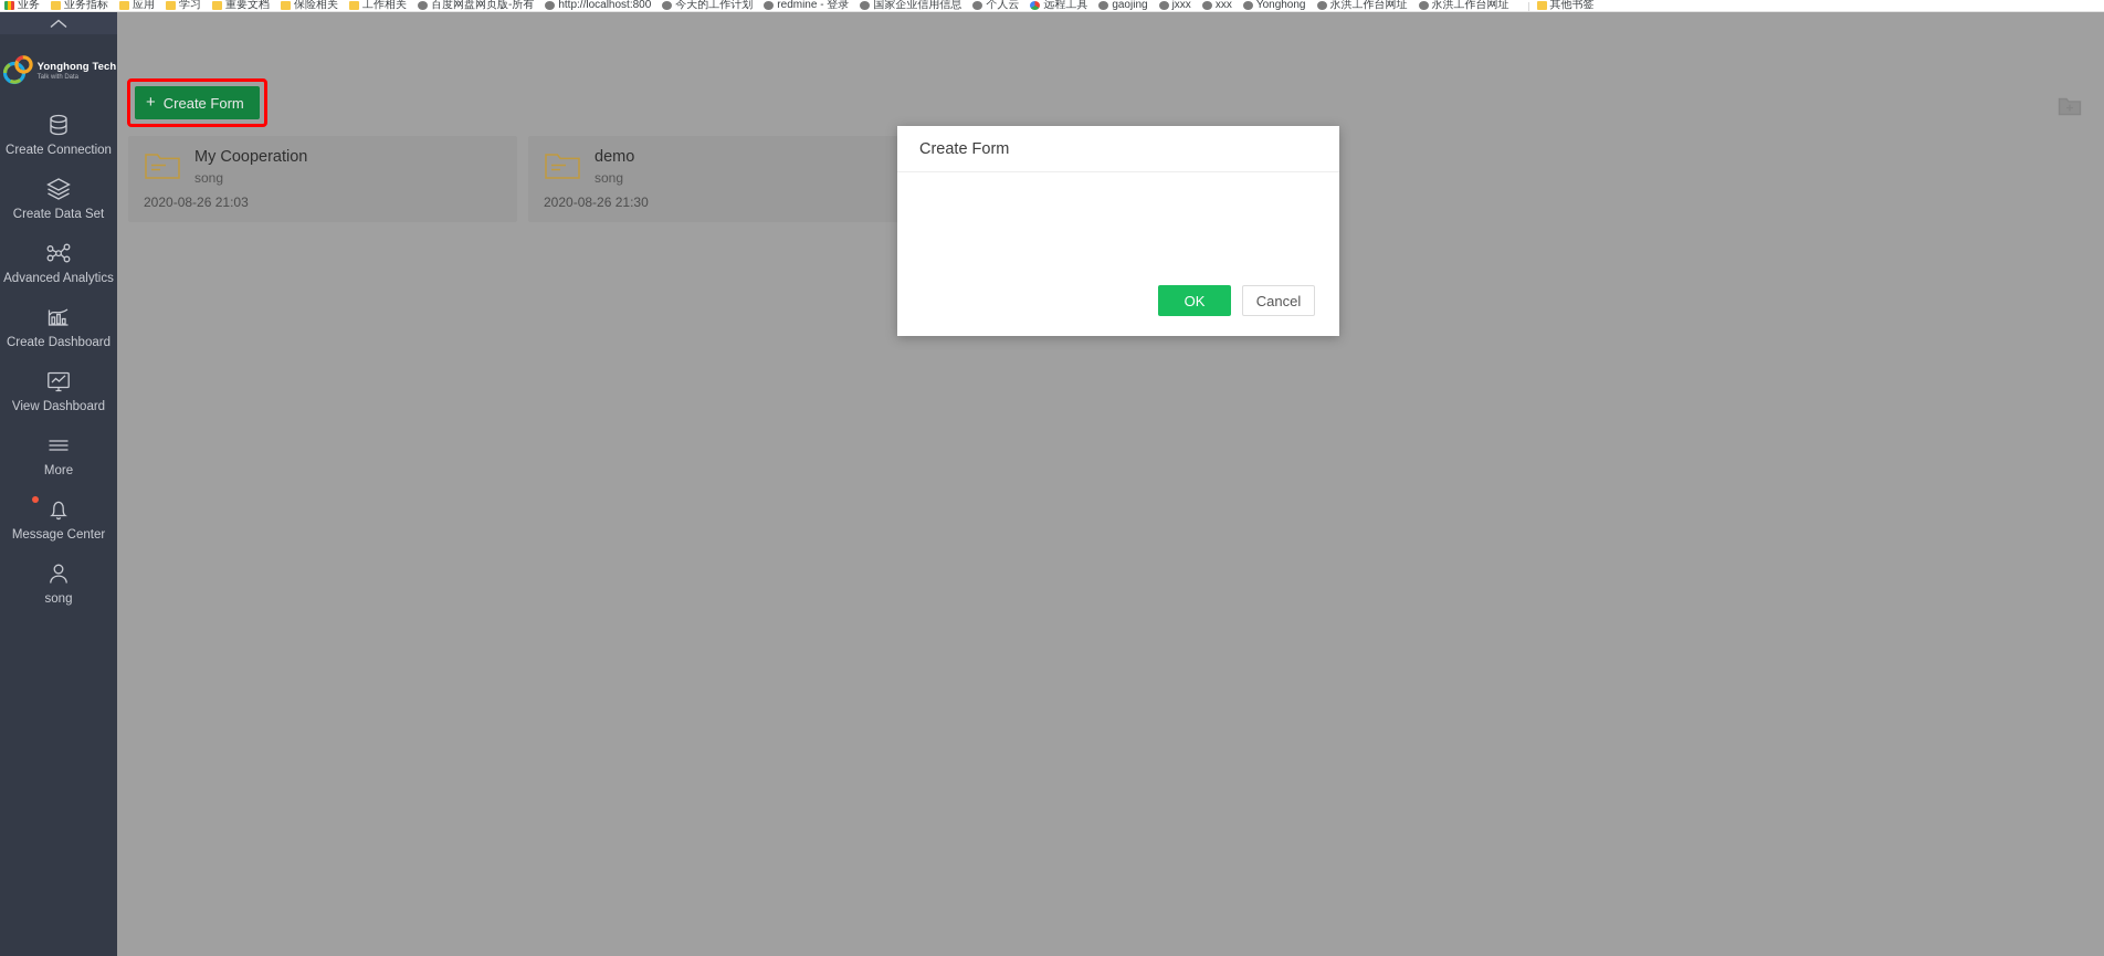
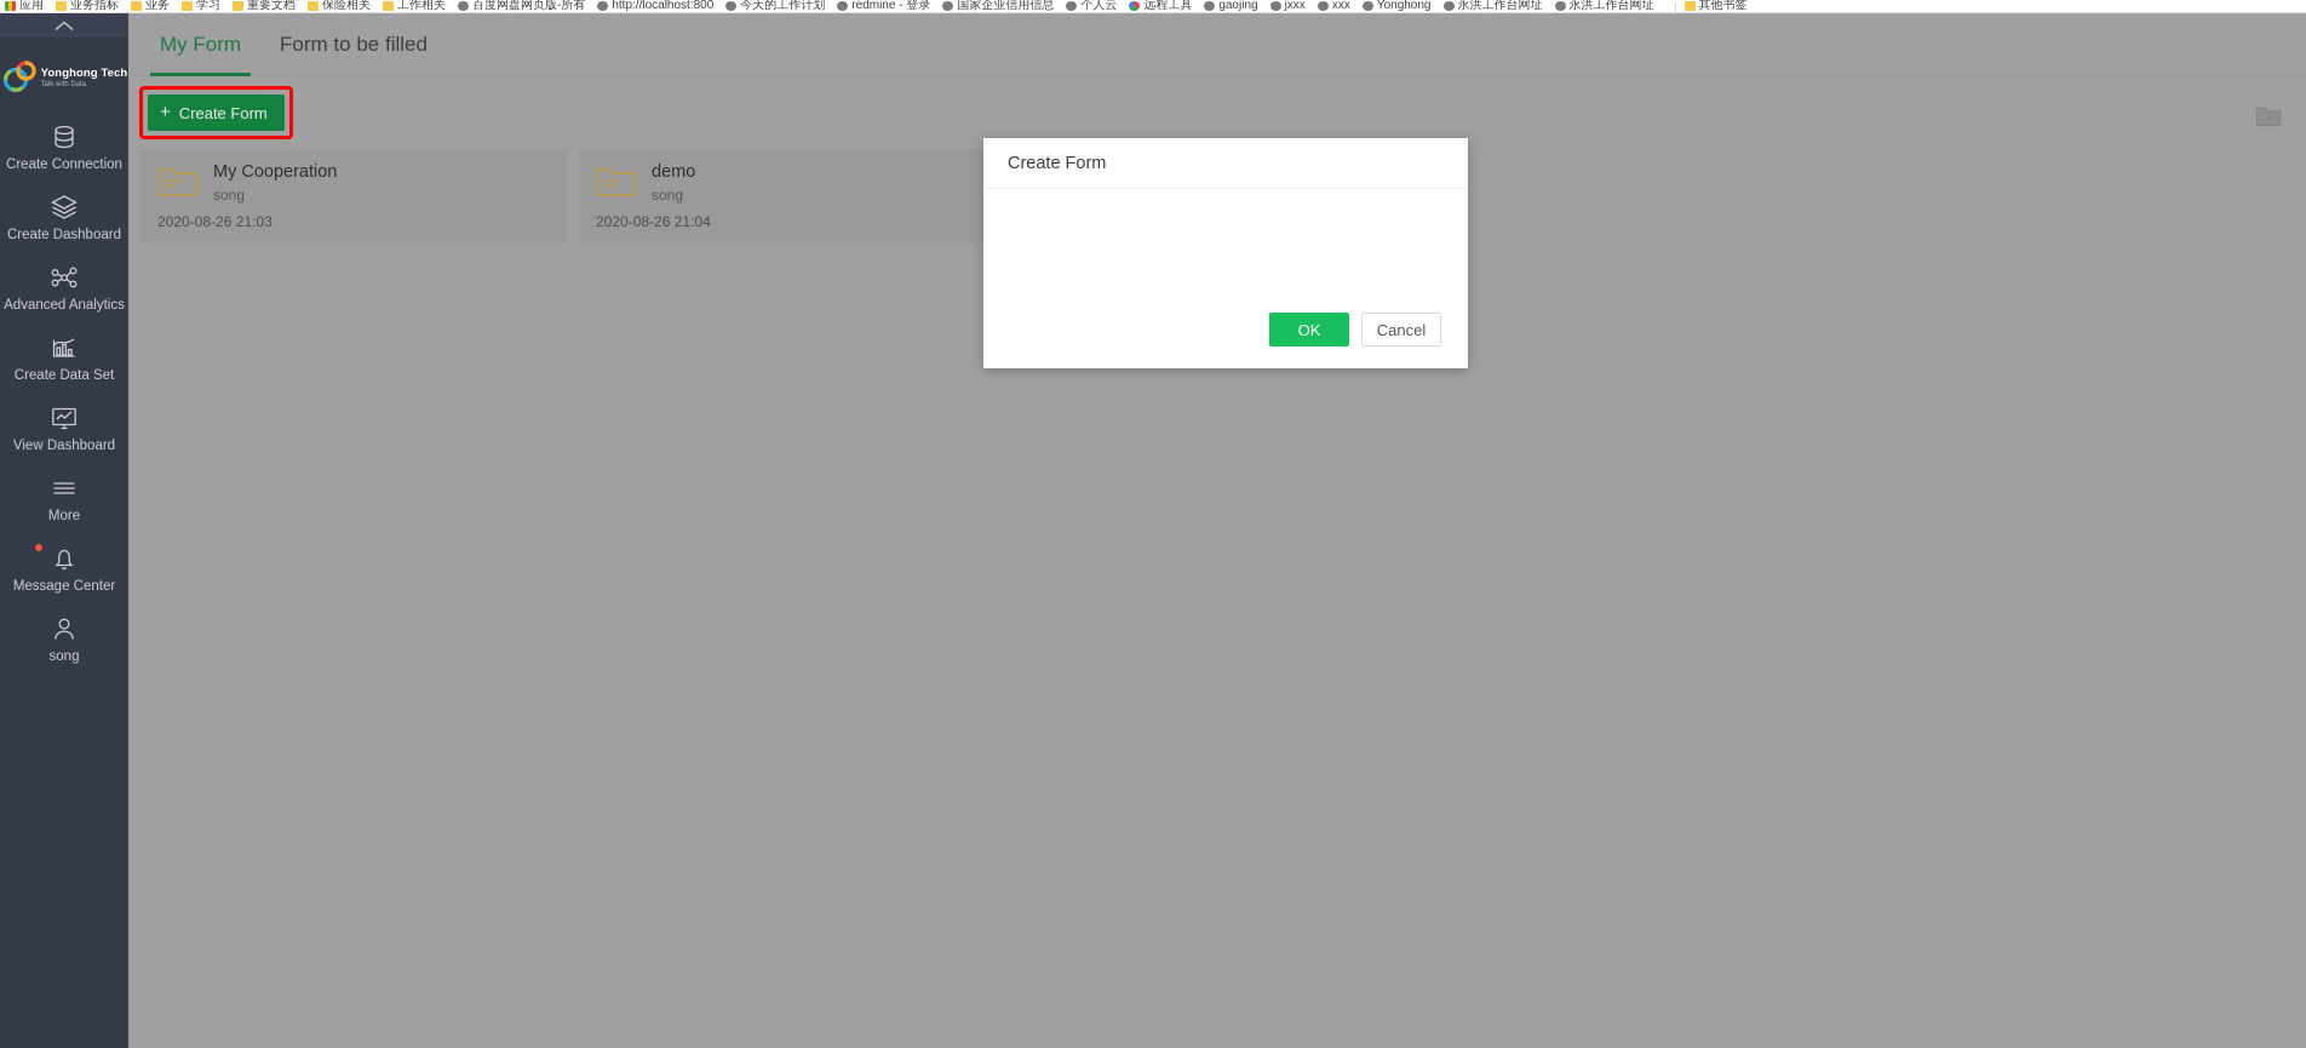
- 业务
+ 应用
  业务指标
- 应用
+ 业务
  学习
  重要文档
  保险相关
  工作相关
  百度网盘网页版-所有
  http://localhost:800
  今天的工作计划
  redmine - 登录
  国家企业信用信息
  个人云
  远程工具
  gaojing
  jxxx
  xxx
  Yonghong
  永洪工作台网址
  永洪工作台网址
  其他书签
  Yonghong Tech
  Create Connection
- Create Data Set
+ Create Dashboard
  Advanced Analytics
- Create Dashboard
+ Create Data Set
  View Dashboard
  More
  Message Center
  song
+ My Form
+ Form to be filled
  +
  Create Form
  My Cooperation
  song
  2020-08-26 21:03
  demo
  song
- 2020-08-26 21:30
+ 2020-08-26 21:04
  Create Form
  OK
  Cancel
